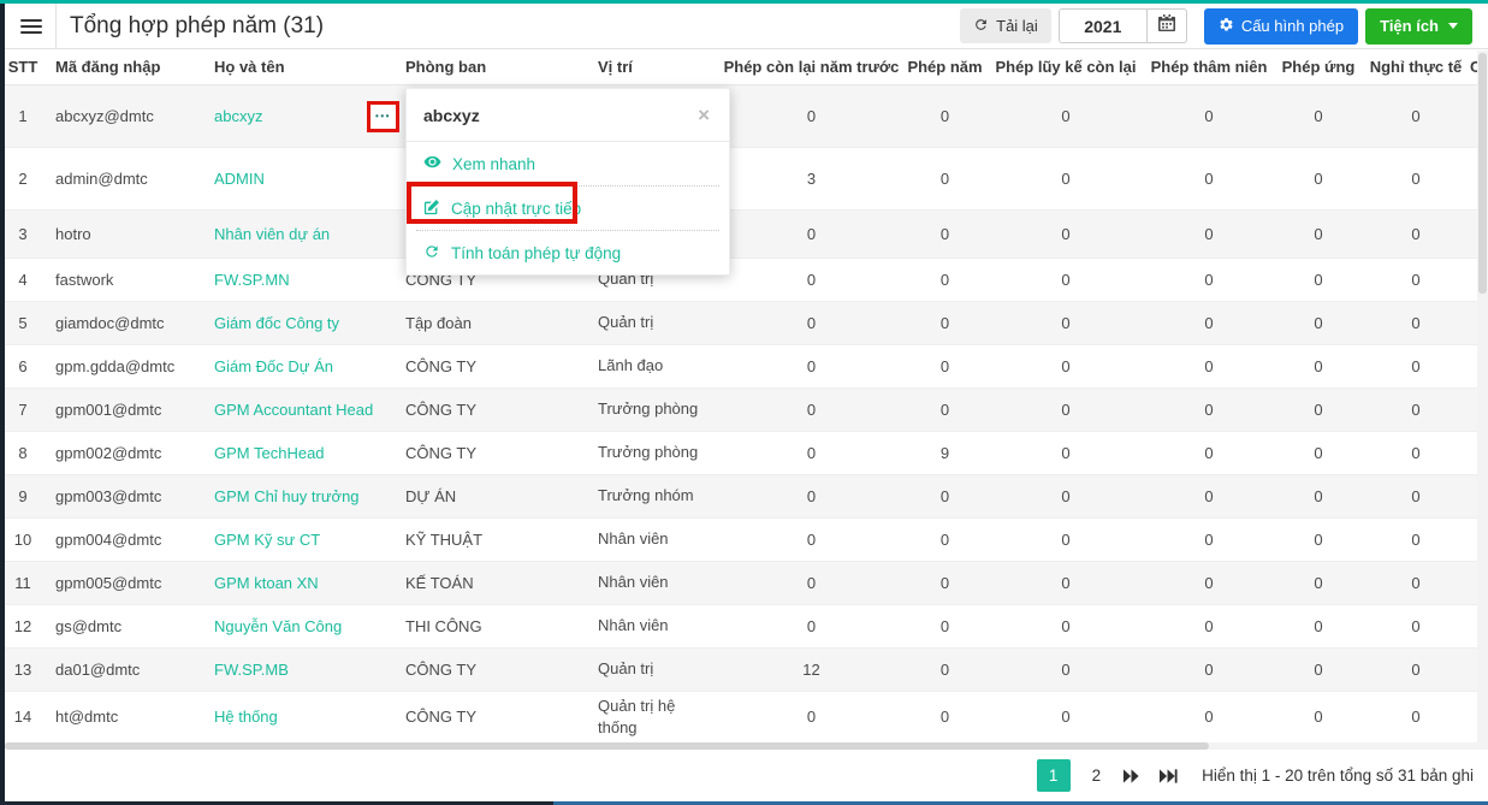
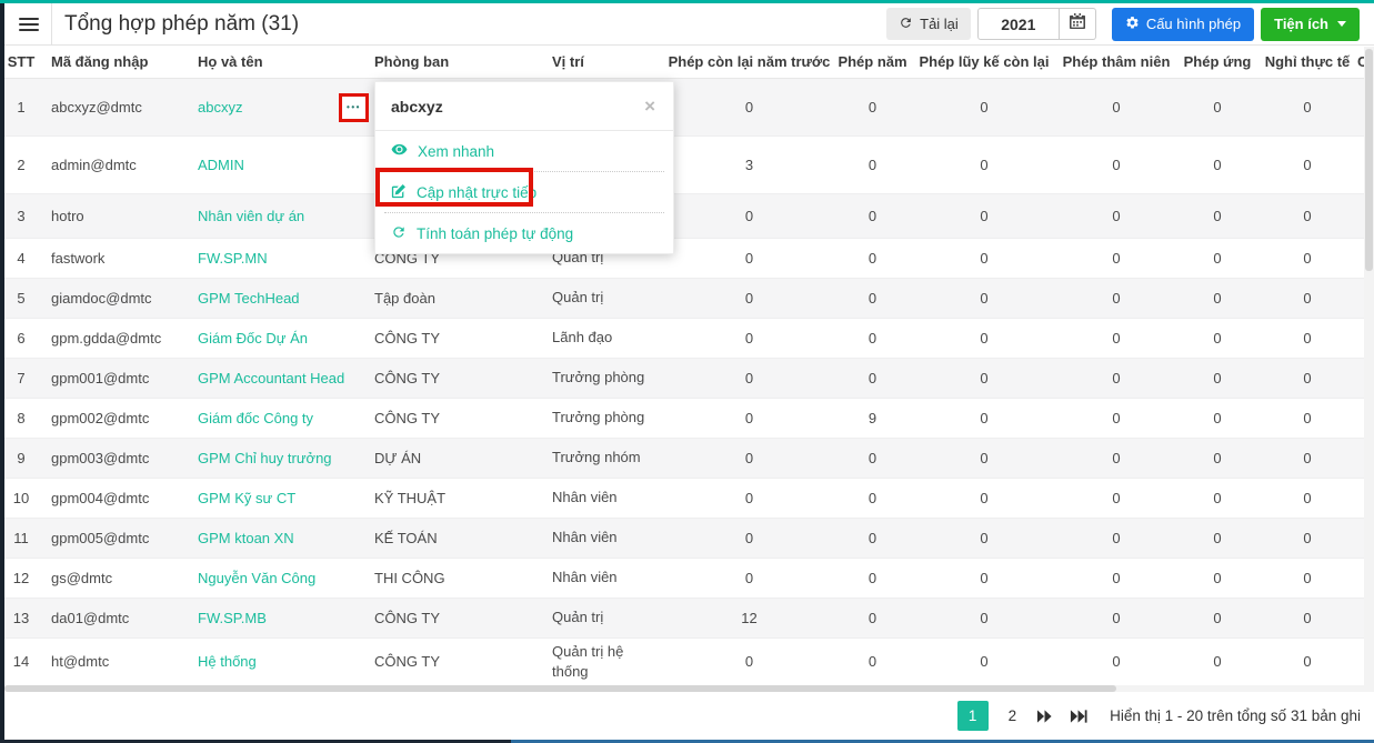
  Tổng hợp phép năm (31)
  Tải lại
  2021
  Cấu hình phép
  Tiện ích
  STT	Mã đăng nhập	Họ và tên	Phòng ban	Vị trí	Phép còn lại năm trước	Phép năm	Phép lũy kế còn lại	Phép thâm niên	Phép ứng	Nghỉ thực tế	C
  1	abcxyz@dmtc	abcxyz			0	0	0	0	0	0
  2	admin@dmtc	ADMIN			3	0	0	0	0	0
  3	hotro	Nhân viên dự án			0	0	0	0	0	0
  4	fastwork	FW.SP.MN	CÔNG TY	Quản trị	0	0	0	0	0	0
- 5	giamdoc@dmtc	Giám đốc Công ty	Tập đoàn	Quản trị	0	0	0	0	0	0
+ 5	giamdoc@dmtc	GPM TechHead	Tập đoàn	Quản trị	0	0	0	0	0	0
  6	gpm.gdda@dmtc	Giám Đốc Dự Án	CÔNG TY	Lãnh đạo	0	0	0	0	0	0
  7	gpm001@dmtc	GPM Accountant Head	CÔNG TY	Trưởng phòng	0	0	0	0	0	0
- 8	gpm002@dmtc	GPM TechHead	CÔNG TY	Trưởng phòng	0	9	0	0	0	0
+ 8	gpm002@dmtc	Giám đốc Công ty	CÔNG TY	Trưởng phòng	0	9	0	0	0	0
  9	gpm003@dmtc	GPM Chỉ huy trưởng	DỰ ÁN	Trưởng nhóm	0	0	0	0	0	0
  10	gpm004@dmtc	GPM Kỹ sư CT	KỸ THUẬT	Nhân viên	0	0	0	0	0	0
  11	gpm005@dmtc	GPM ktoan XN	KẾ TOÁN	Nhân viên	0	0	0	0	0	0
  12	gs@dmtc	Nguyễn Văn Công	THI CÔNG	Nhân viên	0	0	0	0	0	0
  13	da01@dmtc	FW.SP.MB	CÔNG TY	Quản trị	12	0	0	0	0	0
  14	ht@dmtc	Hệ thống	CÔNG TY	Quản trị hệ thống	0	0	0	0	0	0
  abcxyz
  ×
  Xem nhanh
  Cập nhật trực tiếp
  Tính toán phép tự động
  •••
  1
  2
  Hiển thị 1 - 20 trên tổng số 31 bản ghi
